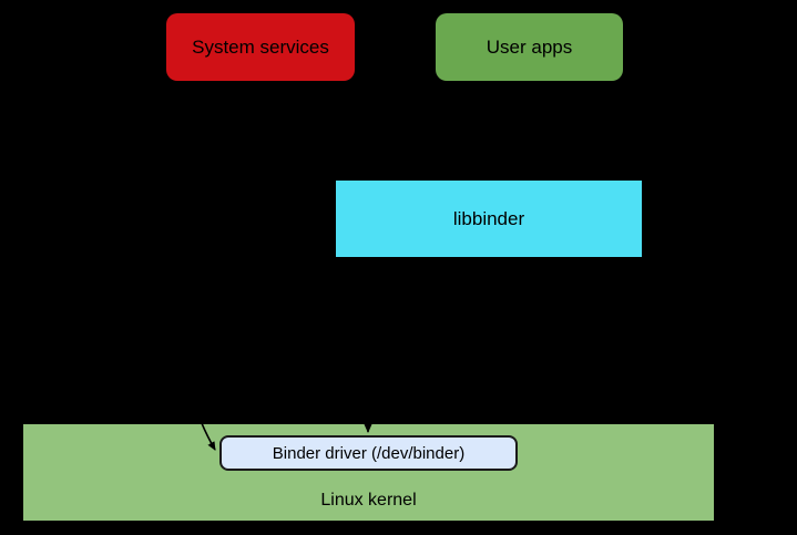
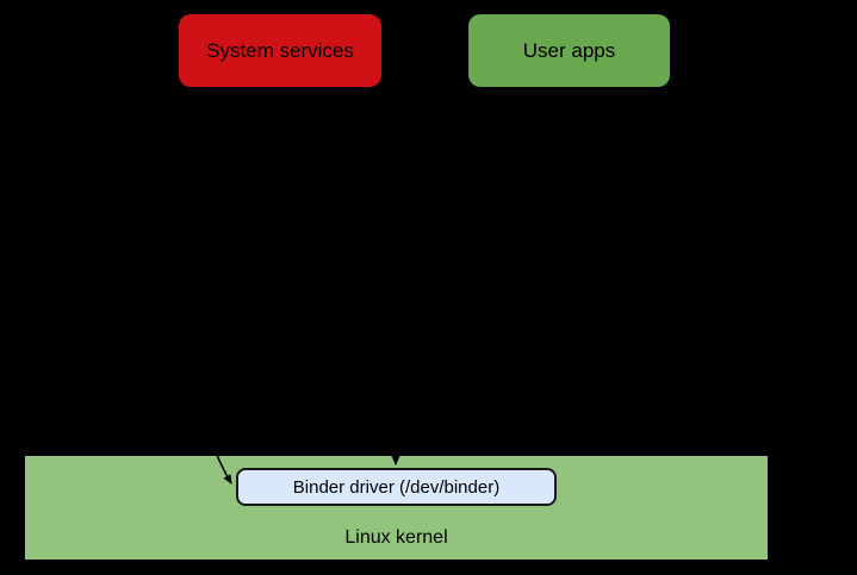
  System services
  User apps
- libbinder
  Binder driver (/dev/binder)
  Linux kernel
